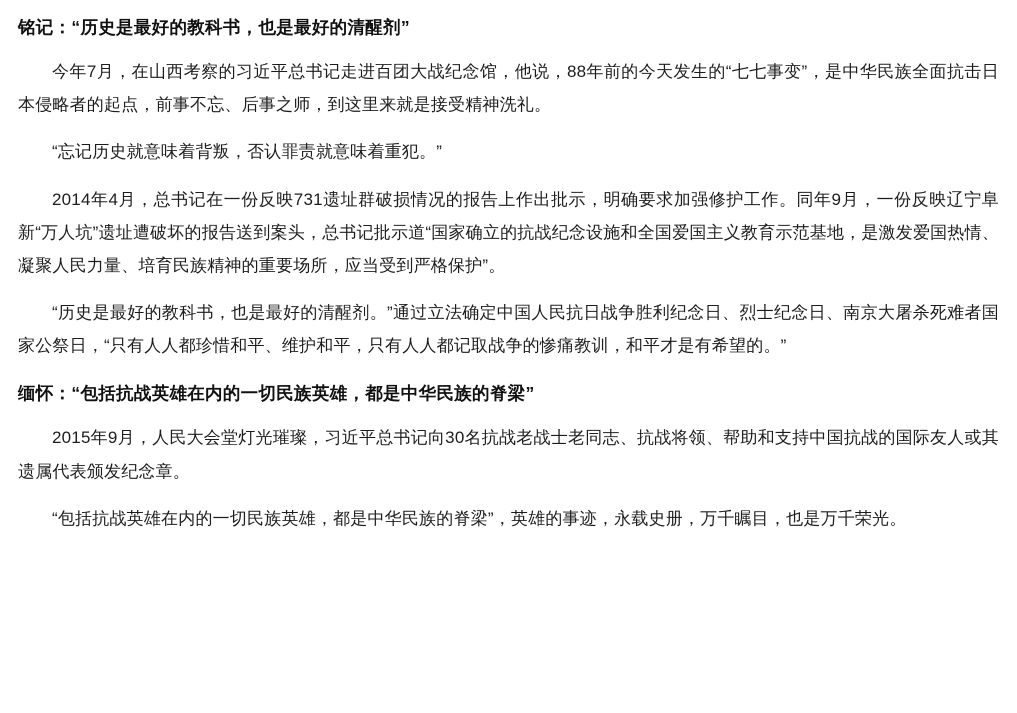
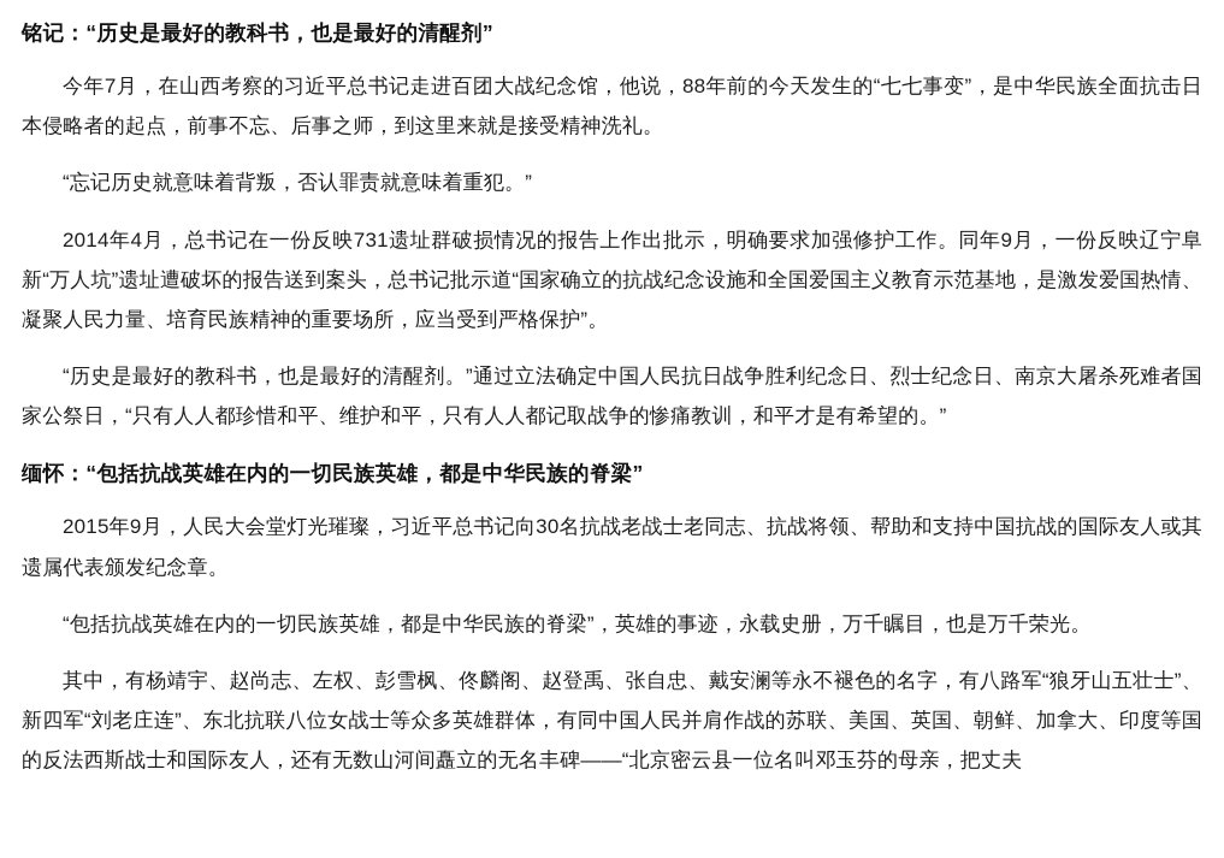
  铭记：“历史是最好的教科书，也是最好的清醒剂”
  今年7月，在山西考察的习近平总书记走进百团大战纪念馆，他说，88年前的今天发生的“七七事变”，是中华民族全面抗击日本侵略者的起点，前事不忘、后事之师，到这里来就是接受精神洗礼。
  “忘记历史就意味着背叛，否认罪责就意味着重犯。”
  2014年4月，总书记在一份反映731遗址群破损情况的报告上作出批示，明确要求加强修护工作。同年9月，一份反映辽宁阜新“万人坑”遗址遭破坏的报告送到案头，总书记批示道“国家确立的抗战纪念设施和全国爱国主义教育示范基地，是激发爱国热情、凝聚人民力量、培育民族精神的重要场所，应当受到严格保护”。
  “历史是最好的教科书，也是最好的清醒剂。”通过立法确定中国人民抗日战争胜利纪念日、烈士纪念日、南京大屠杀死难者国家公祭日，“只有人人都珍惜和平、维护和平，只有人人都记取战争的惨痛教训，和平才是有希望的。”
  缅怀：“包括抗战英雄在内的一切民族英雄，都是中华民族的脊梁”
  2015年9月，人民大会堂灯光璀璨，习近平总书记向30名抗战老战士老同志、抗战将领、帮助和支持中国抗战的国际友人或其遗属代表颁发纪念章。
  “包括抗战英雄在内的一切民族英雄，都是中华民族的脊梁”，英雄的事迹，永载史册，万千瞩目，也是万千荣光。
+ 其中，有杨靖宇、赵尚志、左权、彭雪枫、佟麟阁、赵登禹、张自忠、戴安澜等永不褪色的名字，有八路军“狼牙山五壮士”、新四军“刘老庄连”、东北抗联八位女战士等众多英雄群体，有同中国人民并肩作战的苏联、美国、英国、朝鲜、加拿大、印度等国的反法西斯战士和国际友人，还有无数山河间矗立的无名丰碑——“北京密云县一位名叫邓玉芬的母亲，把丈夫
